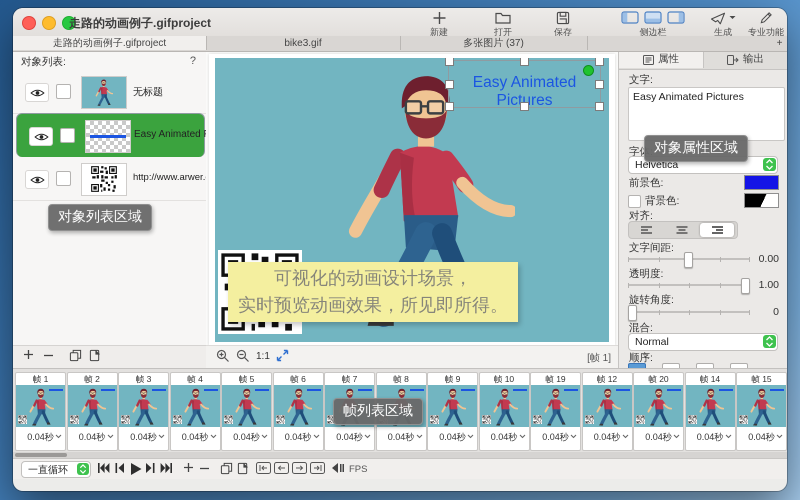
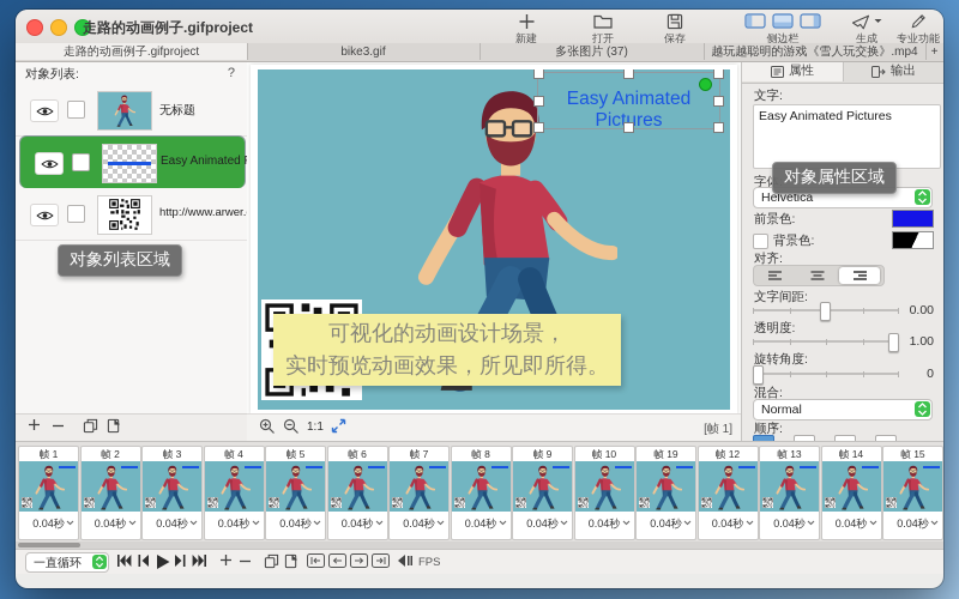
  走路的动画例子.gifproject
  新建
  打开
  保存
  侧边栏
  生成
  专业功能
  走路的动画例子.gifproject
  bike3.gif
  多张图片 (37)
+ 越玩越聪明的游戏《雪人玩交换》.mp4
  +
  对象列表:
  ?
  无标题
  http://www.arwer.
  对象列表区域
  Easy Animated Pictures
  可视化的动画设计场景，
  实时预览动画效果，所见即所得。
  1:1
  [帧 1]
  属性
  输出
  文字:
  Easy Animated Pictures
  对象属性区域
  Helvetica
  前景色:
  背景色:
  对齐:
  文字间距:
  0.00
  透明度:
  1.00
  旋转角度:
  0
  混合:
  Normal
  顺序:
  帧 1
  0.04秒
  帧 2
  0.04秒
  帧 3
  0.04秒
  帧 4
  0.04秒
  帧 5
  0.04秒
  帧 6
  0.04秒
  帧 7
  0.04秒
  帧 8
  0.04秒
  帧 9
  0.04秒
  帧 10
  0.04秒
  帧 19
  0.04秒
  帧 12
  0.04秒
- 帧 20
+ 帧 13
  0.04秒
  帧 14
  0.04秒
  帧 15
  0.04秒
- 帧列表区域
  一直循环
  FPS
